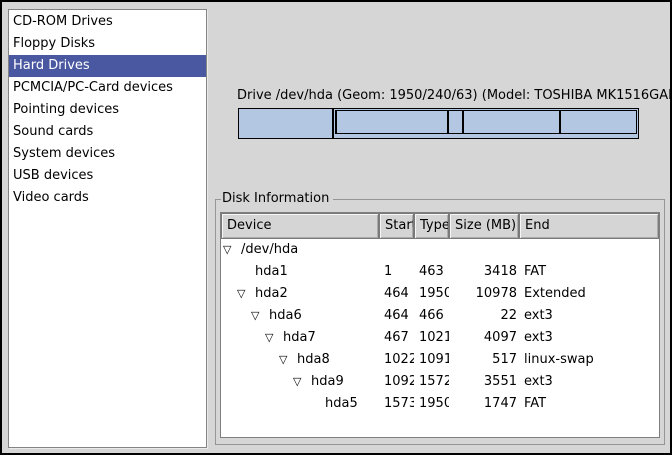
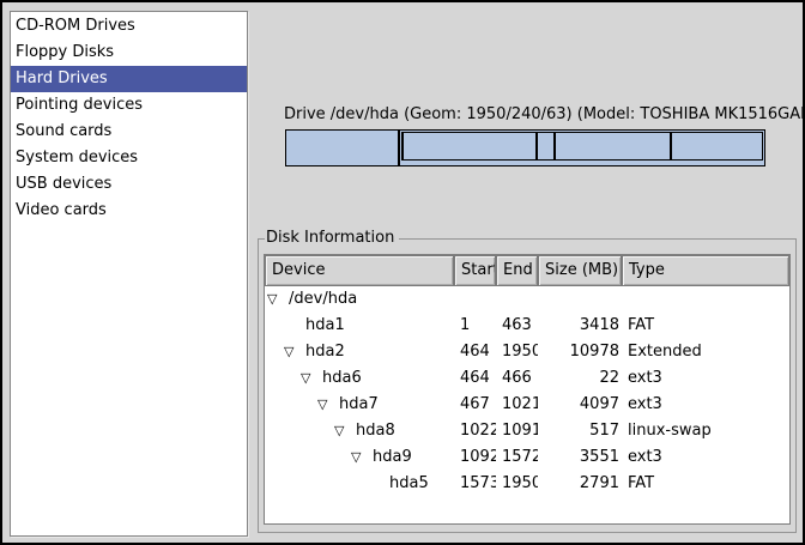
  CD-ROM Drives
  Floppy Disks
  Hard Drives
- PCMCIA/PC-Card devices
  Pointing devices
  Sound cards
  System devices
  USB devices
  Video cards
  Drive /dev/hda (Geom: 1950/240/63) (Model: TOSHIBA MK1516GA
  Disk Information
  Device
  Star
- Type
+ End
  Size (MB)
- End
+ Type
  ▽
  /dev/hda
  hda1
  1
  463
  3418
  FAT
  ▽
  hda2
  464
  1950
  10978
  Extended
  ▽
  hda6
  464
  466
  22
  ext3
  ▽
  hda7
  467
  1021
  4097
  ext3
  ▽
  hda8
  1022
  1091
  517
  linux-swap
  ▽
  hda9
  1092
  1572
  3551
  ext3
  hda5
  1573
  1950
- 1747
+ 2791
  FAT
